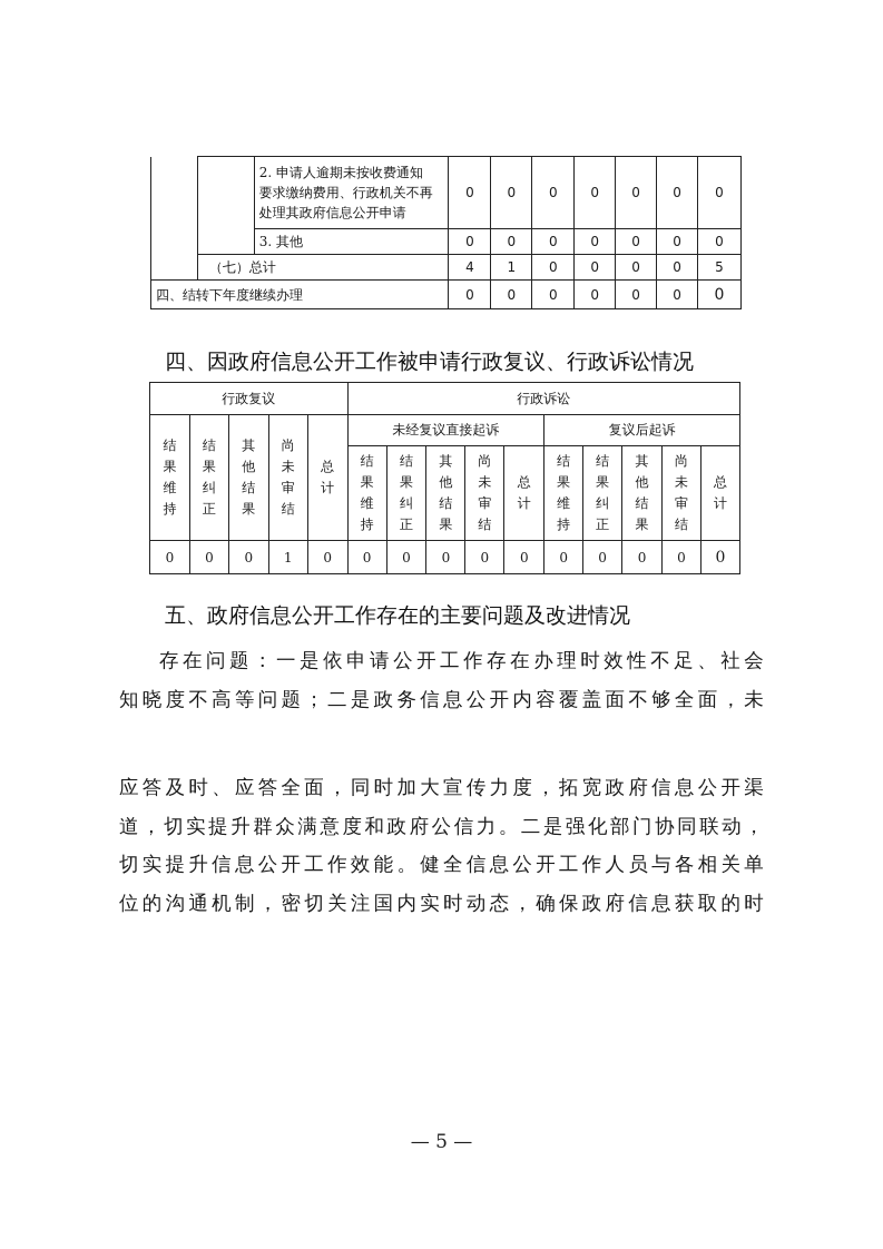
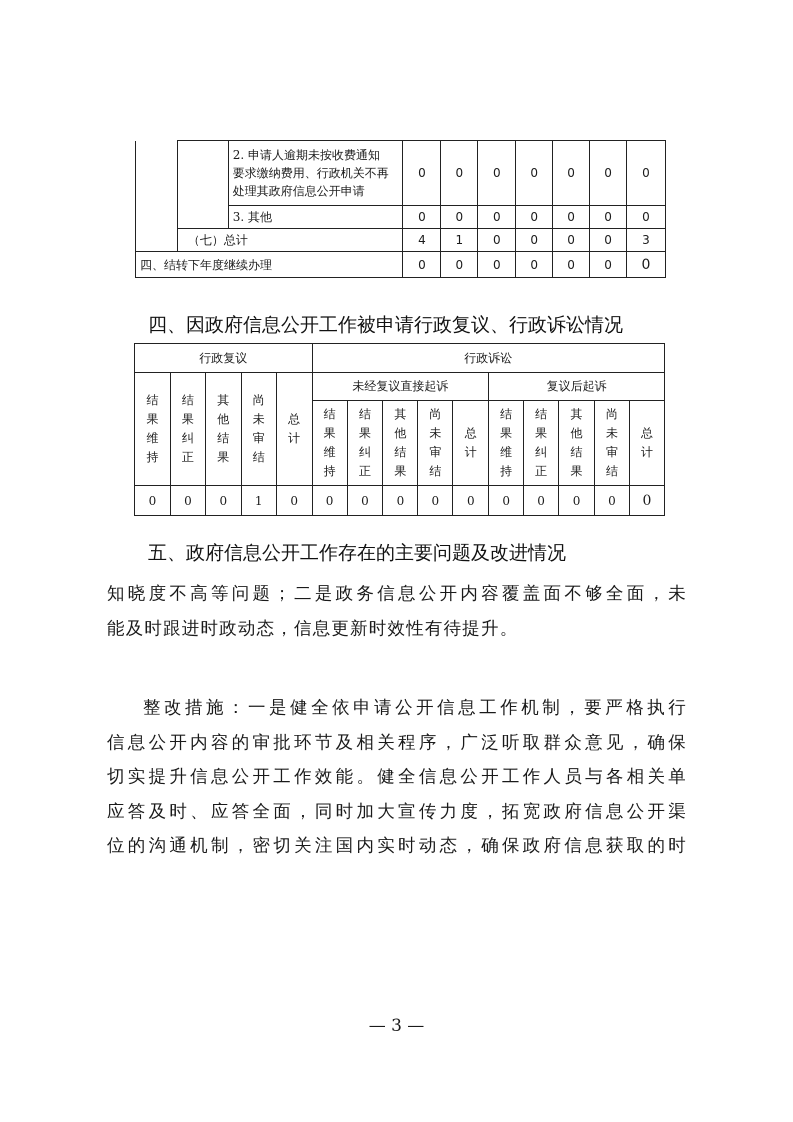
  		2. 申请人逾期未按收费通知 要求缴纳费用、行政机关不再 处理其政府信息公开申请	0	0	0	0	0	0	0
  3. 其他	0	0	0	0	0	0	0
- （七）总计	4	1	0	0	0	0	5
+ （七）总计	4	1	0	0	0	0	3
  四、结转下年度继续办理	0	0	0	0	0	0	0
  四、因政府信息公开工作被申请行政复议、行政诉讼情况
  行政复议	行政诉讼
  结果维持	结果纠正	其他结果	尚未审结	总计	未经复议直接起诉	复议后起诉
  结果维持	结果纠正	其他结果	尚未审结	总计	结果维持	结果纠正	其他结果	尚未审结	总计
  0	0	0	1	0	0	0	0	0	0	0	0	0	0	0
  五、政府信息公开工作存在的主要问题及改进情况
- 存在问题：一是依申请公开工作存在办理时效性不足、社会
  知晓度不高等问题；二是政务信息公开内容覆盖面不够全面，未
+ 能及时跟进时政动态，信息更新时效性有待提升。
+ 整改措施：一是健全依申请公开信息工作机制，要严格执行
+ 信息公开内容的审批环节及相关程序，广泛听取群众意见，确保
- 应答及时、应答全面，同时加大宣传力度，拓宽政府信息公开渠
+ 切实提升信息公开工作效能。健全信息公开工作人员与各相关单
- 道，切实提升群众满意度和政府公信力。二是强化部门协同联动，
- 切实提升信息公开工作效能。健全信息公开工作人员与各相关单
+ 应答及时、应答全面，同时加大宣传力度，拓宽政府信息公开渠
  位的沟通机制，密切关注国内实时动态，确保政府信息获取的时
- — 5 —
+ — 3 —
